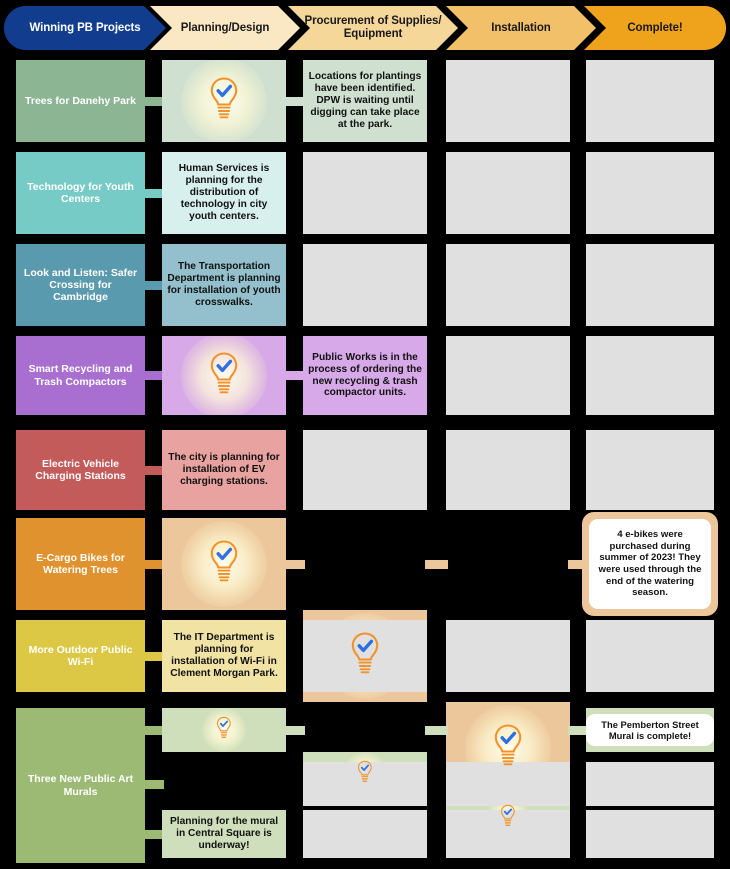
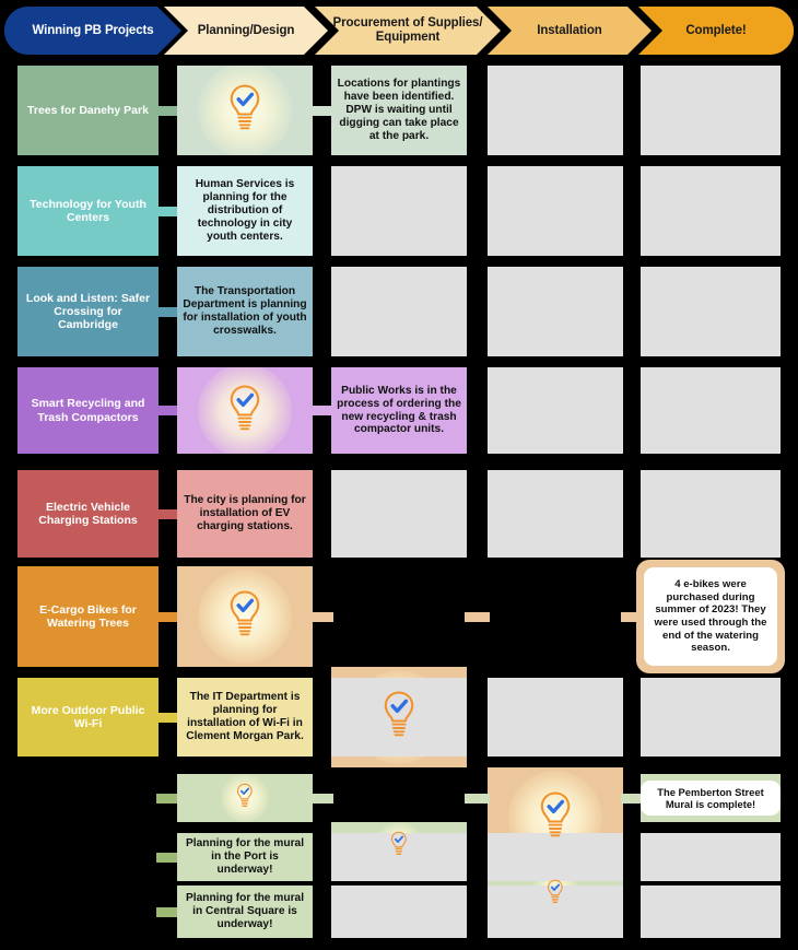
  Winning PB Projects
  Planning/Design
  Procurement of Supplies/ Equipment
  Installation
  Complete!
  Trees for Danehy Park
  Locations for plantings have been identified. DPW is waiting until digging can take place at the park.
  Technology for Youth Centers
  Human Services is planning for the distribution of technology in city youth centers.
  Look and Listen: Safer Crossing for Cambridge
  The Transportation Department is planning for installation of youth crosswalks.
  Smart Recycling and Trash Compactors
  Public Works is in the process of ordering the new recycling & trash compactor units.
  Electric Vehicle Charging Stations
  The city is planning for installation of EV charging stations.
  E-Cargo Bikes for Watering Trees
  4 e-bikes were purchased during summer of 2023! They were used through the end of the watering season.
  More Outdoor Public Wi-Fi
  The IT Department is planning for installation of Wi-Fi in Clement Morgan Park.
- Three New Public Art Murals
  The Pemberton Street Mural is complete!
+ Planning for the mural in the Port is underway!
  Planning for the mural in Central Square is underway!
